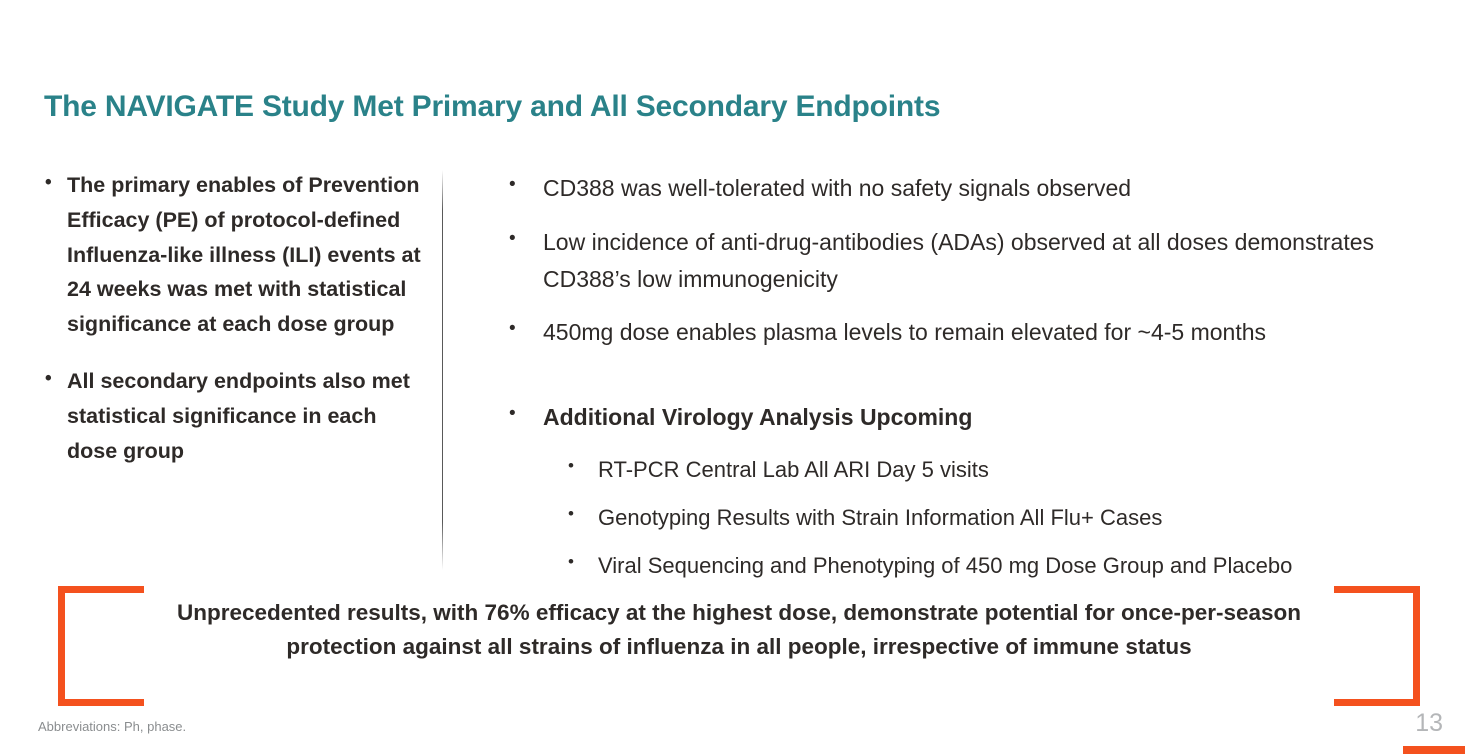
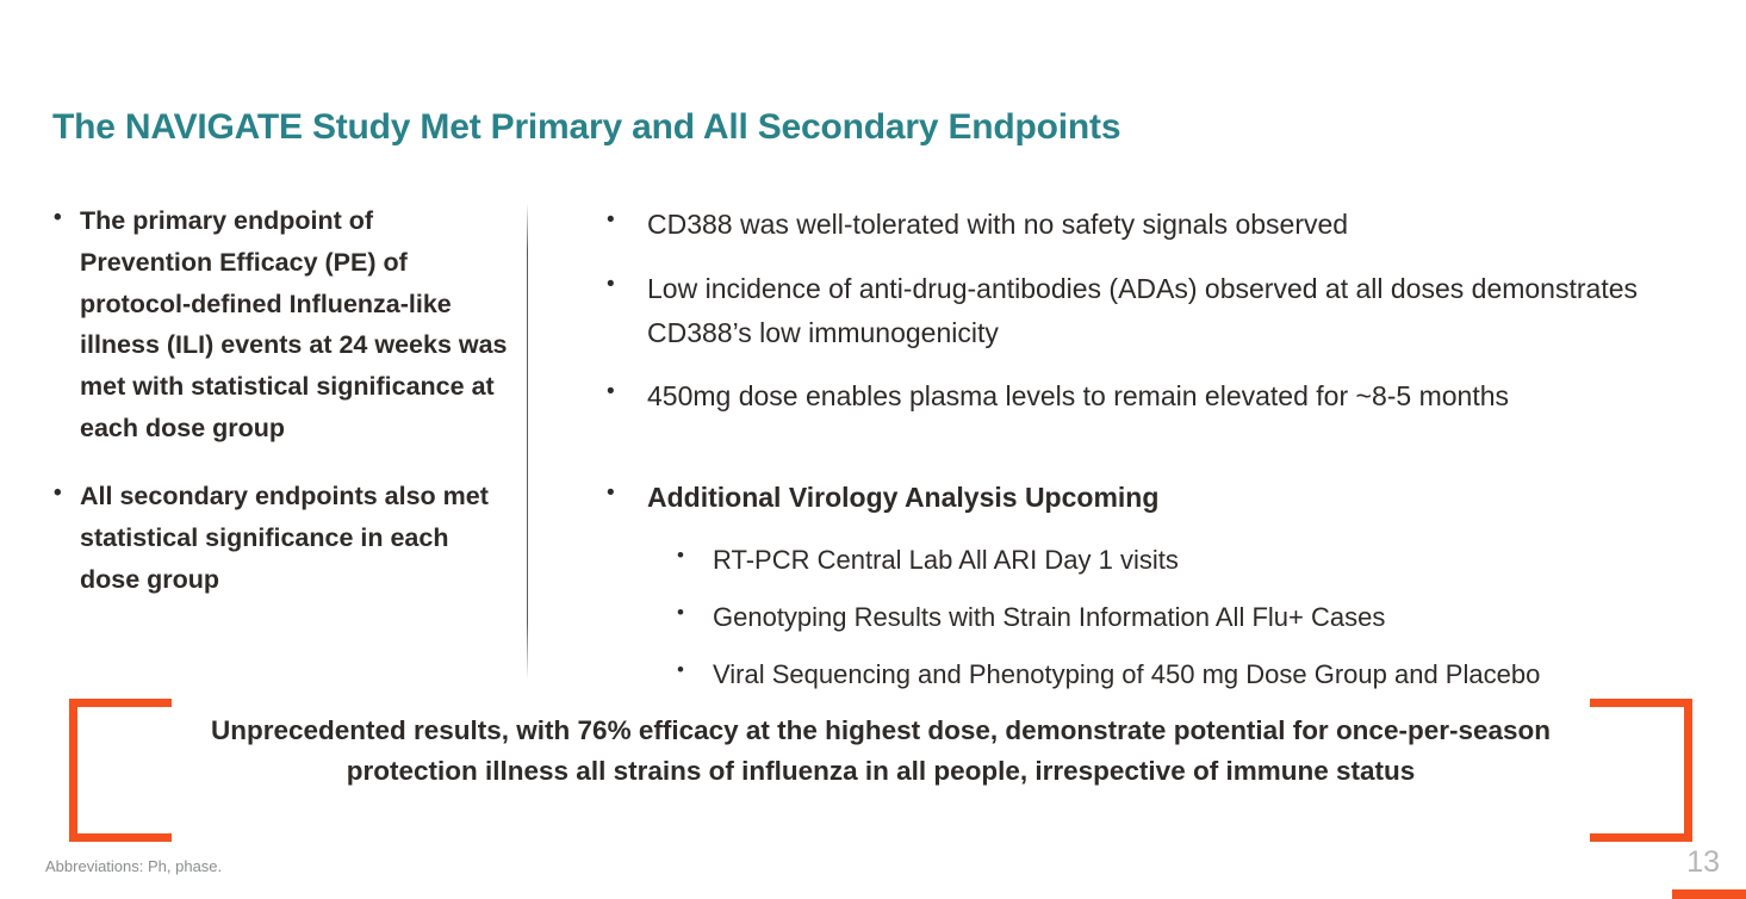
  The NAVIGATE Study Met Primary and All Secondary Endpoints
  •
- The primary enables of Prevention Efficacy (PE) of protocol-defined Influenza-like illness (ILI) events at 24 weeks was met with statistical significance at each dose group
+ The primary endpoint of Prevention Efficacy (PE) of protocol-defined Influenza-like illness (ILI) events at 24 weeks was met with statistical significance at each dose group
  •
  All secondary endpoints also met statistical significance in each dose group
  •
  CD388 was well-tolerated with no safety signals observed
  •
  Low incidence of anti-drug-antibodies (ADAs) observed at all doses demonstrates CD388’s low immunogenicity
  •
- 450mg dose enables plasma levels to remain elevated for ~4-5 months
+ 450mg dose enables plasma levels to remain elevated for ~8-5 months
  •
  Additional Virology Analysis Upcoming
  •
- RT-PCR Central Lab All ARI Day 5 visits
+ RT-PCR Central Lab All ARI Day 1 visits
  •
  Genotyping Results with Strain Information All Flu+ Cases
  •
  Viral Sequencing and Phenotyping of 450 mg Dose Group and Placebo
- Unprecedented results, with 76% efficacy at the highest dose, demonstrate potential for once-per-season protection against all strains of influenza in all people, irrespective of immune status
+ Unprecedented results, with 76% efficacy at the highest dose, demonstrate potential for once-per-season protection illness all strains of influenza in all people, irrespective of immune status
  Abbreviations: Ph, phase.
  13
